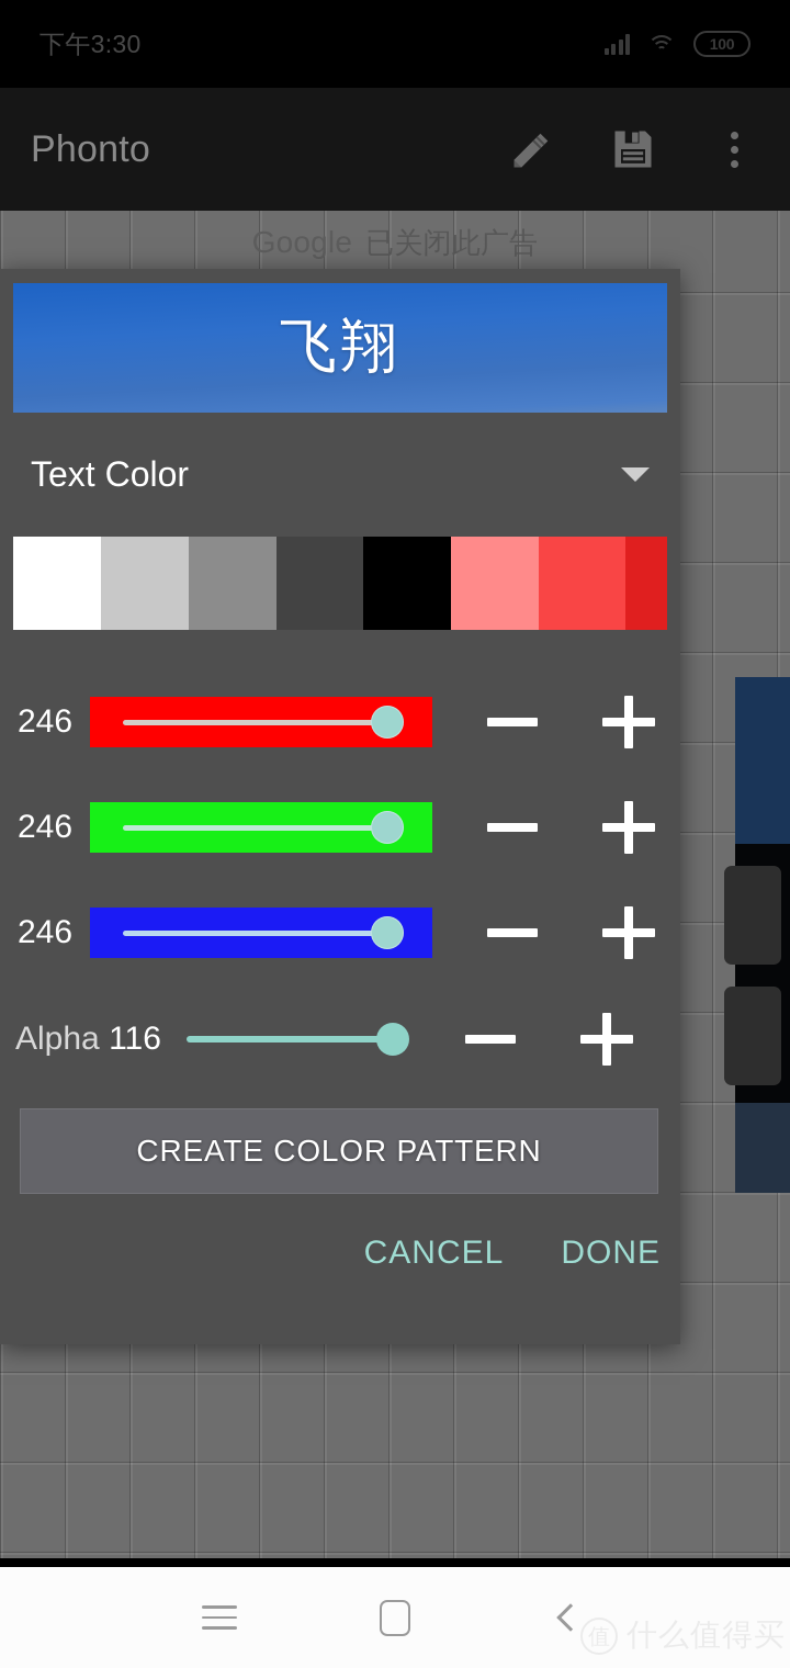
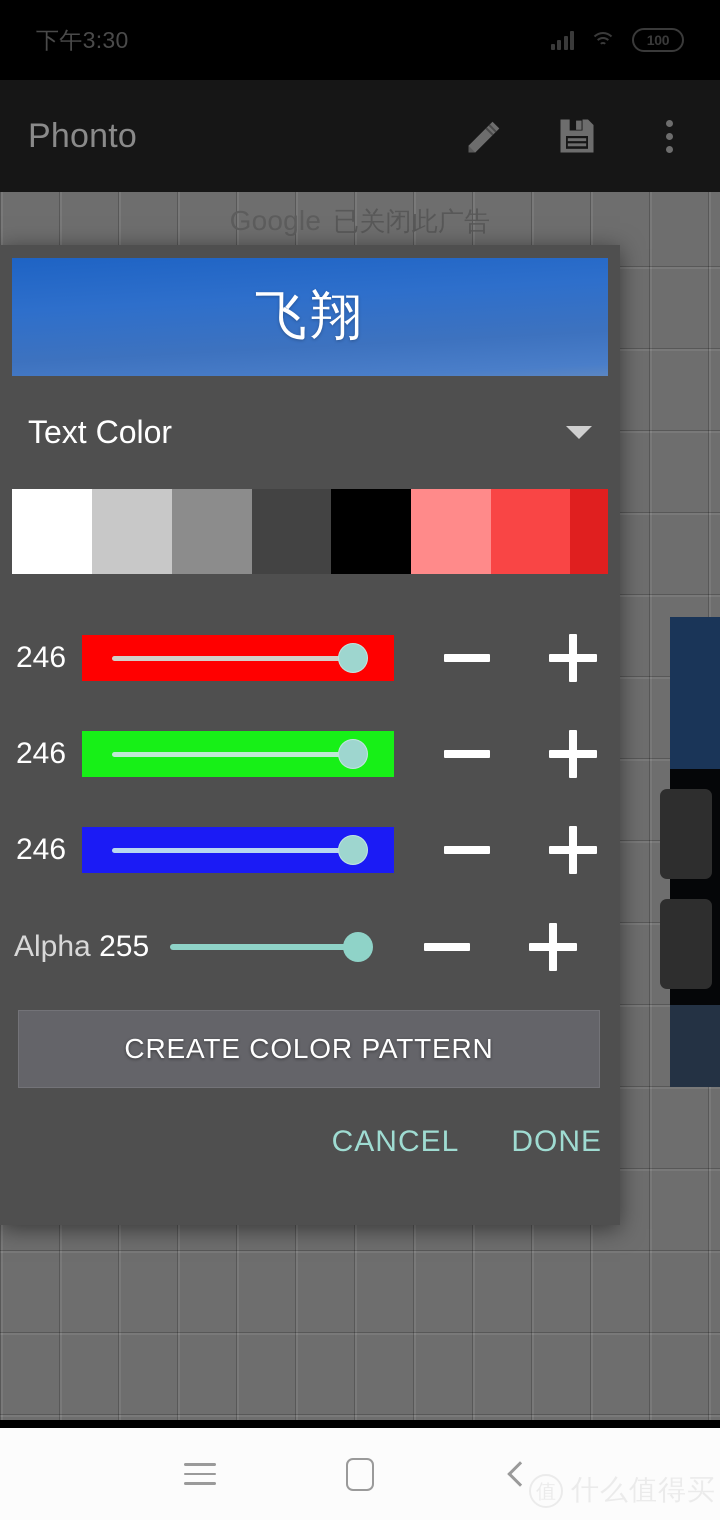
  下午3:30
  100
  Phonto
  Google
  已关闭此广告
  飞翔
  Text Color
  246
  246
  246
- Alpha 116
+ Alpha 255
  CREATE COLOR PATTERN
  CANCEL
  DONE
